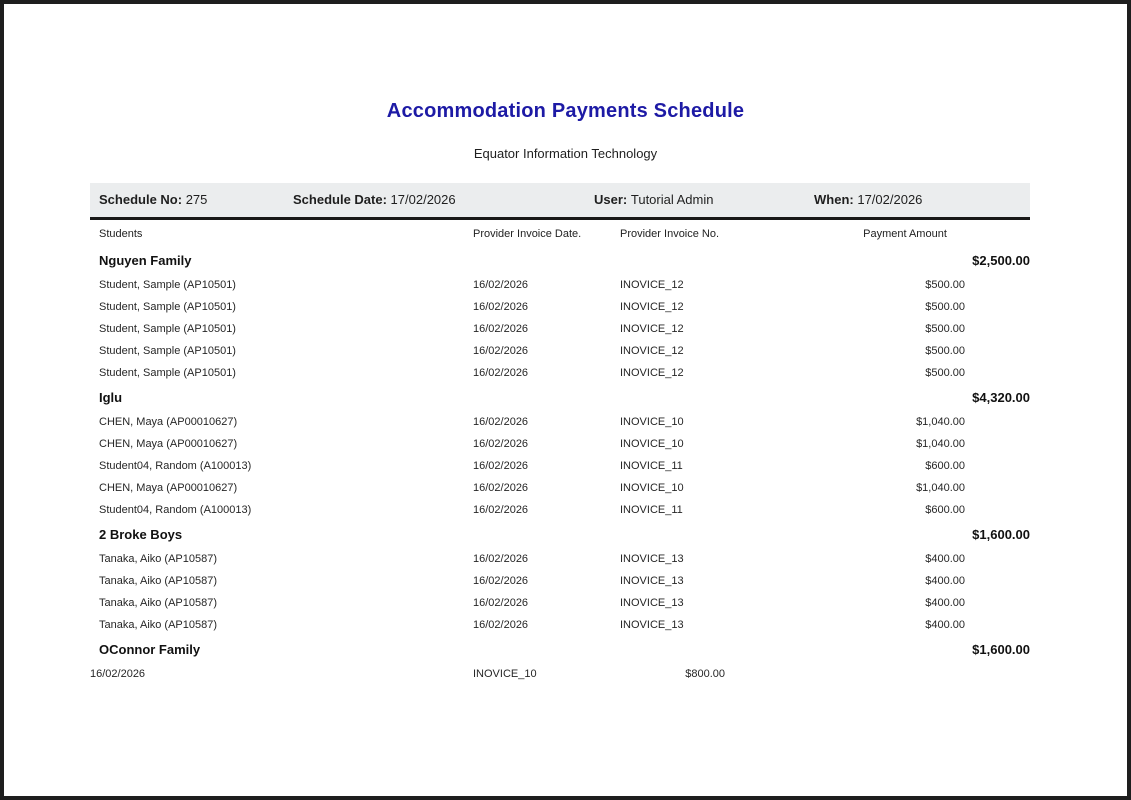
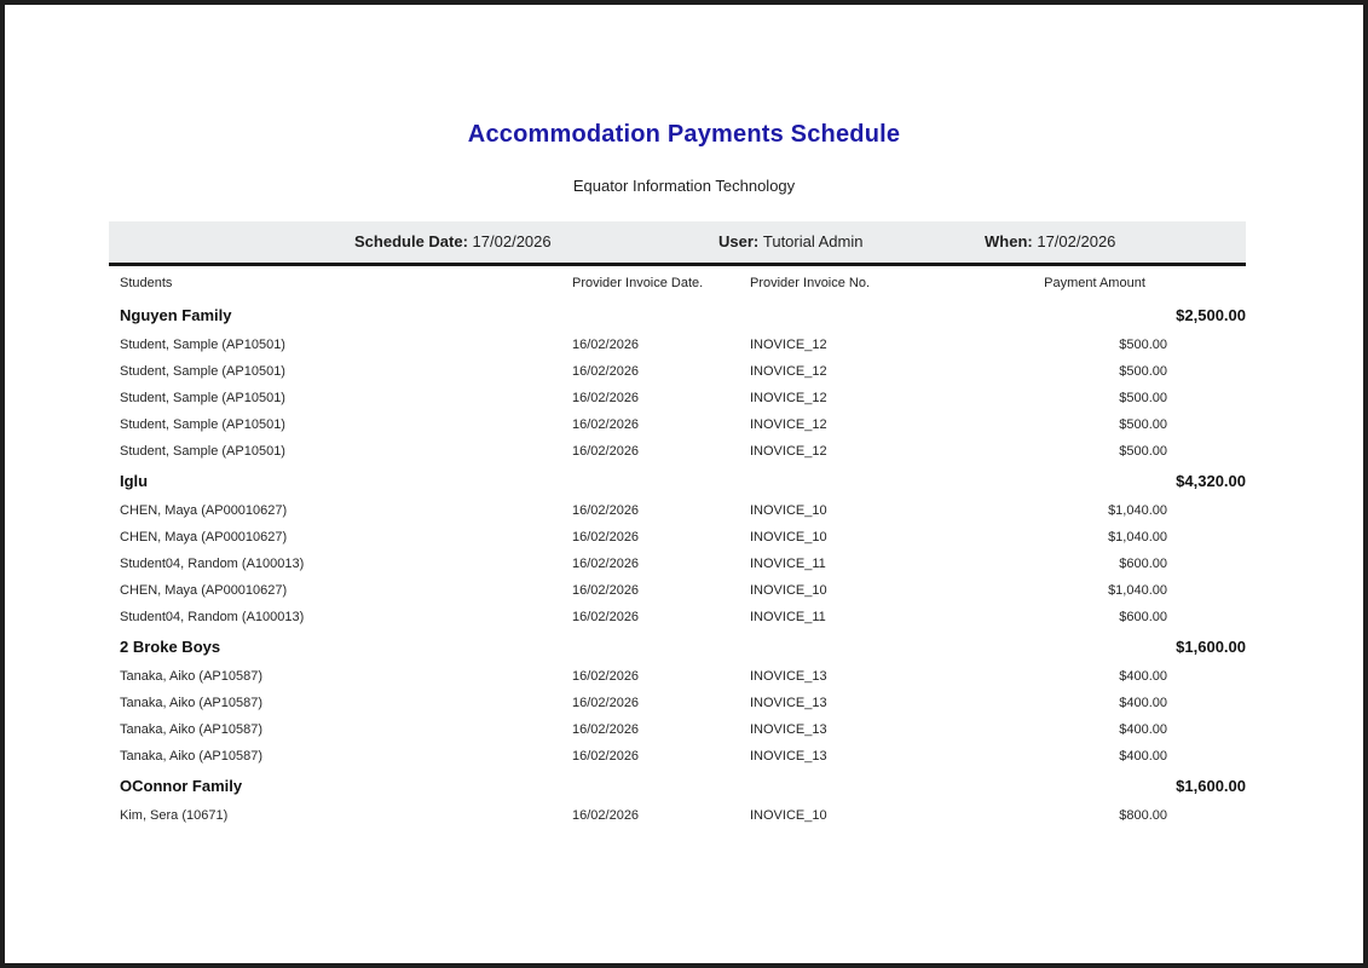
  Accommodation Payments Schedule
  Equator Information Technology
- Schedule No: 275
  Schedule Date: 17/02/2026
  User: Tutorial Admin
  When: 17/02/2026
  Students
  Provider Invoice Date.
  Provider Invoice No.
  Payment Amount
  Nguyen Family
  $2,500.00
  Student, Sample (AP10501)
  16/02/2026
  INOVICE_12
  $500.00
  Student, Sample (AP10501)
  16/02/2026
  INOVICE_12
  $500.00
  Student, Sample (AP10501)
  16/02/2026
  INOVICE_12
  $500.00
  Student, Sample (AP10501)
  16/02/2026
  INOVICE_12
  $500.00
  Student, Sample (AP10501)
  16/02/2026
  INOVICE_12
  $500.00
  Iglu
  $4,320.00
  CHEN, Maya (AP00010627)
  16/02/2026
  INOVICE_10
  $1,040.00
  CHEN, Maya (AP00010627)
  16/02/2026
  INOVICE_10
  $1,040.00
  Student04, Random (A100013)
  16/02/2026
  INOVICE_11
  $600.00
  CHEN, Maya (AP00010627)
  16/02/2026
  INOVICE_10
  $1,040.00
  Student04, Random (A100013)
  16/02/2026
  INOVICE_11
  $600.00
  2 Broke Boys
  $1,600.00
  Tanaka, Aiko (AP10587)
  16/02/2026
  INOVICE_13
  $400.00
  Tanaka, Aiko (AP10587)
  16/02/2026
  INOVICE_13
  $400.00
  Tanaka, Aiko (AP10587)
  16/02/2026
  INOVICE_13
  $400.00
  Tanaka, Aiko (AP10587)
  16/02/2026
  INOVICE_13
  $400.00
  OConnor Family
  $1,600.00
+ Kim, Sera (10671)
  16/02/2026
  INOVICE_10
  $800.00
